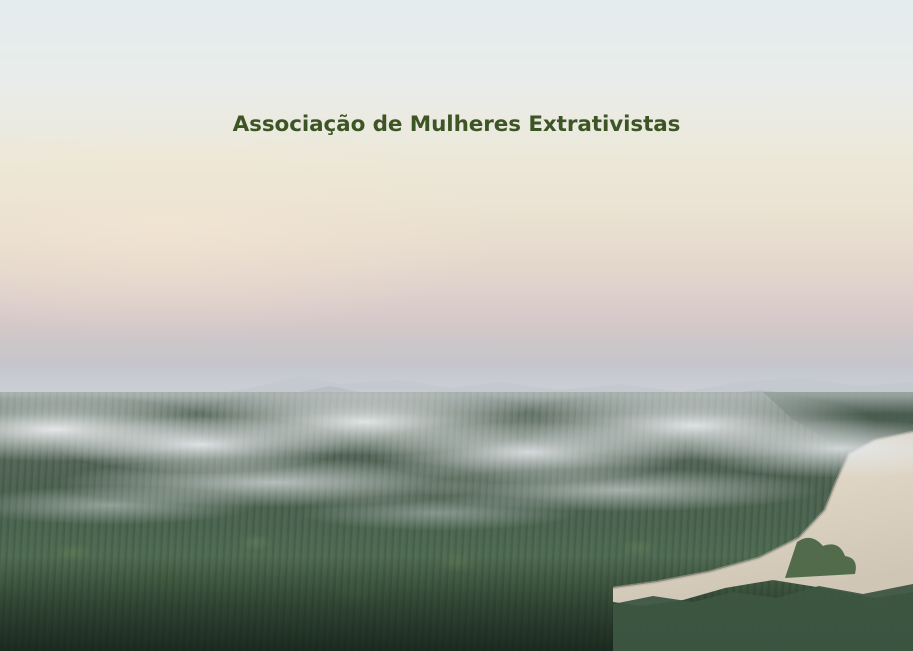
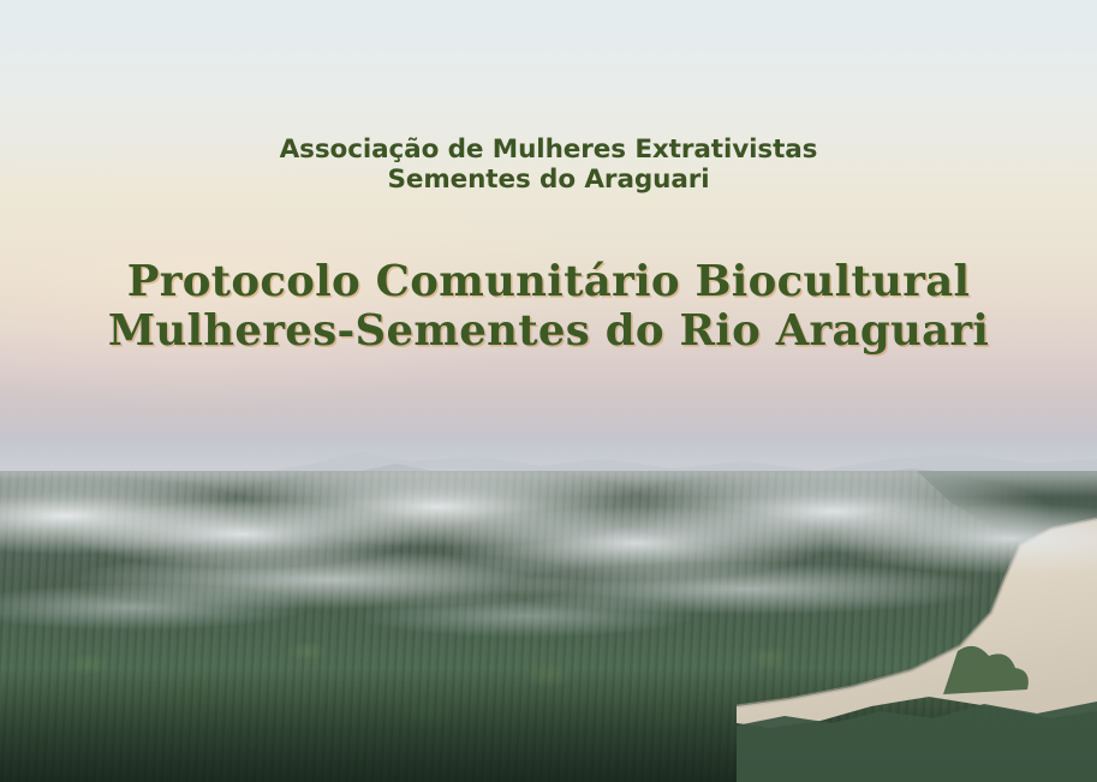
  Associação de Mulheres Extrativistas
+ Sementes do Araguari
+ Protocolo Comunitário Biocultural
+ Mulheres-Sementes do Rio Araguari
